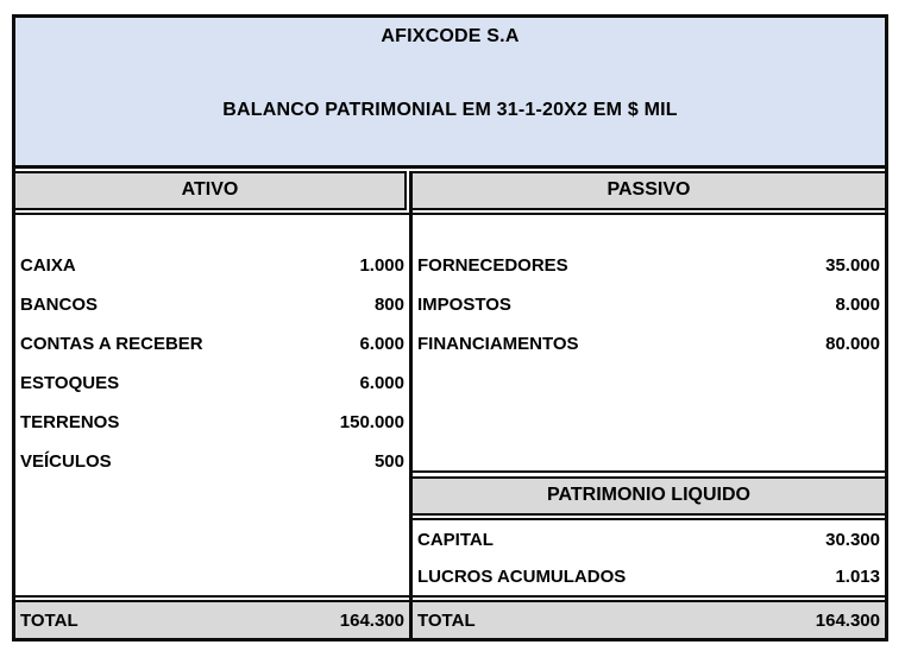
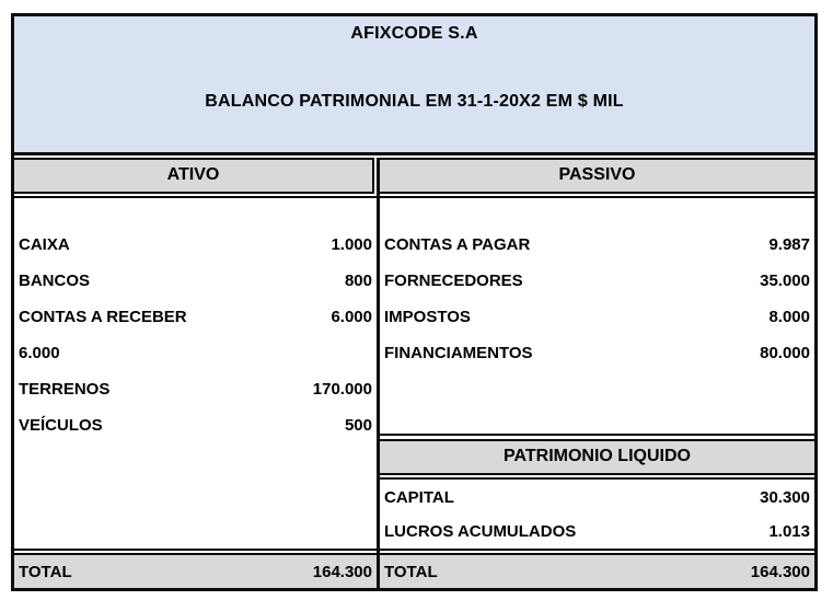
  AFIXCODE S.A
  BALANCO PATRIMONIAL EM 31-1-20X2 EM $ MIL
  ATIVO
  PASSIVO
  CAIXA
  1.000
  BANCOS
  800
  CONTAS A RECEBER
  6.000
- ESTOQUES
  6.000
  TERRENOS
- 150.000
+ 170.000
  VEÍCULOS
  500
+ CONTAS A PAGAR
+ 9.987
  FORNECEDORES
  35.000
  IMPOSTOS
  8.000
  FINANCIAMENTOS
  80.000
  PATRIMONIO LIQUIDO
  CAPITAL
  30.300
  LUCROS ACUMULADOS
  1.013
  TOTAL
  164.300
  TOTAL
  164.300
